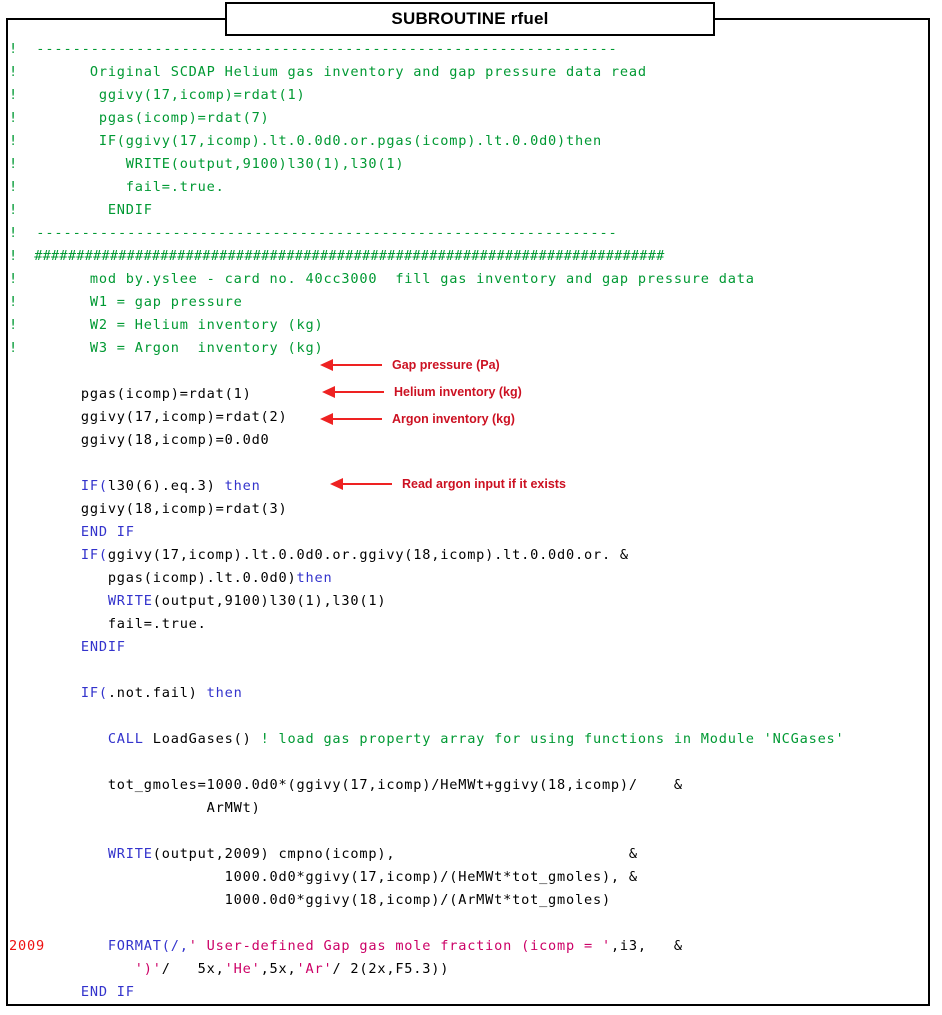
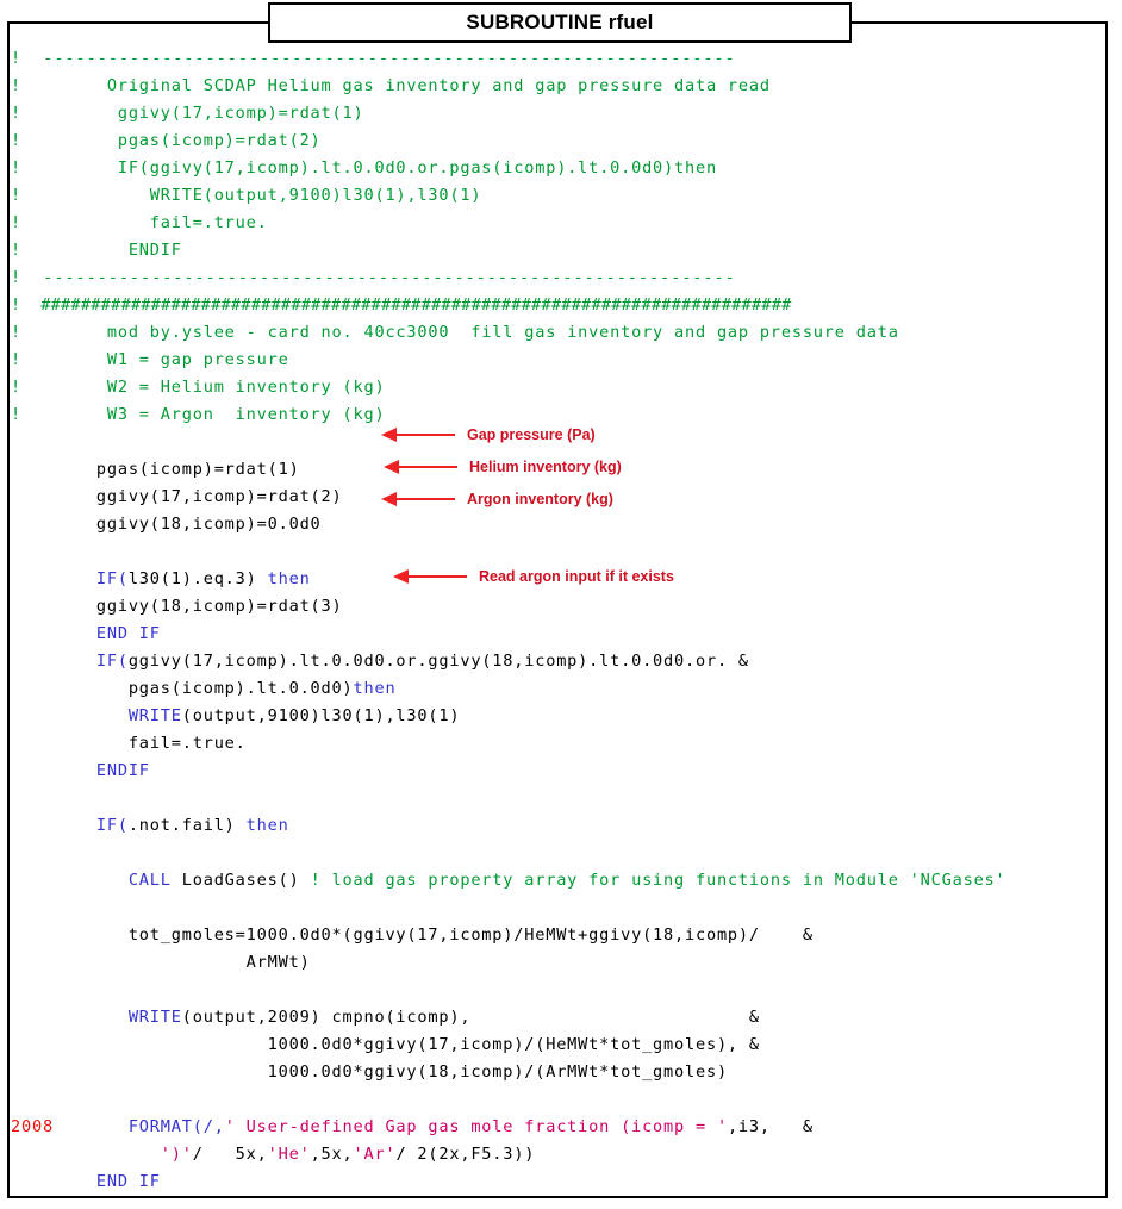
  SUBROUTINE rfuel
  ! ----------------------------------------------------------------
  ! Original SCDAP Helium gas inventory and gap pressure data read
  ! ggivy(17,icomp)=rdat(1)
- ! pgas(icomp)=rdat(7)
+ ! pgas(icomp)=rdat(2)
  ! IF(ggivy(17,icomp).lt.0.0d0.or.pgas(icomp).lt.0.0d0)then
  ! WRITE(output,9100)l30(1),l30(1)
  ! fail=.true.
  ! ENDIF
  ! ----------------------------------------------------------------
  ! ###########################################################################
  ! mod by.yslee - card no. 40cc3000 fill gas inventory and gap pressure data
  ! W1 = gap pressure
  ! W2 = Helium inventory (kg)
  ! W3 = Argon inventory (kg)
  pgas(icomp)=rdat(1)
  ggivy(17,icomp)=rdat(2)
  ggivy(18,icomp)=0.0d0
- IF(l30(6).eq.3) then
+ IF(l30(1).eq.3) then
  ggivy(18,icomp)=rdat(3)
  END IF
  IF(ggivy(17,icomp).lt.0.0d0.or.ggivy(18,icomp).lt.0.0d0.or. &
  pgas(icomp).lt.0.0d0)then
  WRITE(output,9100)l30(1),l30(1)
  fail=.true.
  ENDIF
  IF(.not.fail) then
  CALL LoadGases() ! load gas property array for using functions in Module 'NCGases'
  tot_gmoles=1000.0d0*(ggivy(17,icomp)/HeMWt+ggivy(18,icomp)/ &
  ArMWt)
  WRITE(output,2009) cmpno(icomp), &
  1000.0d0*ggivy(17,icomp)/(HeMWt*tot_gmoles), &
  1000.0d0*ggivy(18,icomp)/(ArMWt*tot_gmoles)
- 2009 FORMAT(/,' User-defined Gap gas mole fraction (icomp = ',i3, &
+ 2008 FORMAT(/,' User-defined Gap gas mole fraction (icomp = ',i3, &
  ')'/ 5x,'He',5x,'Ar'/ 2(2x,F5.3))
  END IF
  Gap pressure (Pa)
  Helium inventory (kg)
  Argon inventory (kg)
  Read argon input if it exists
